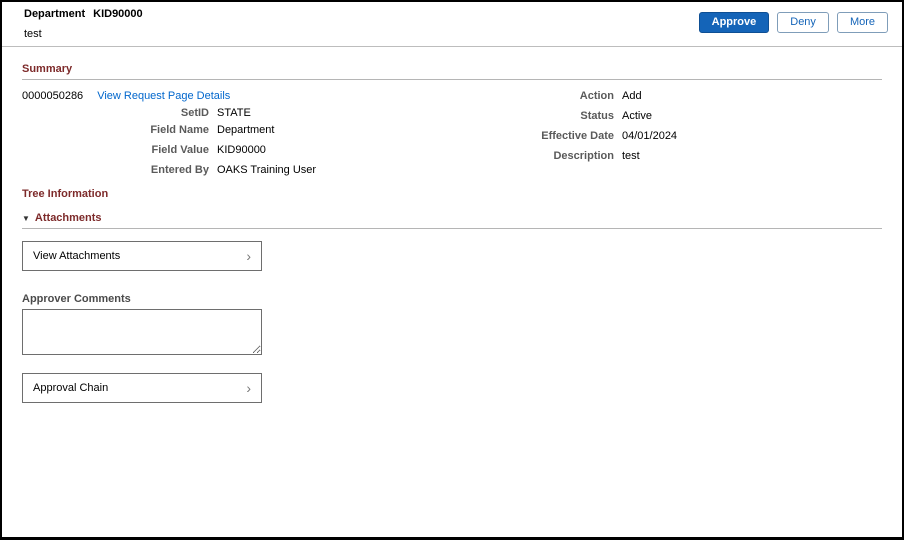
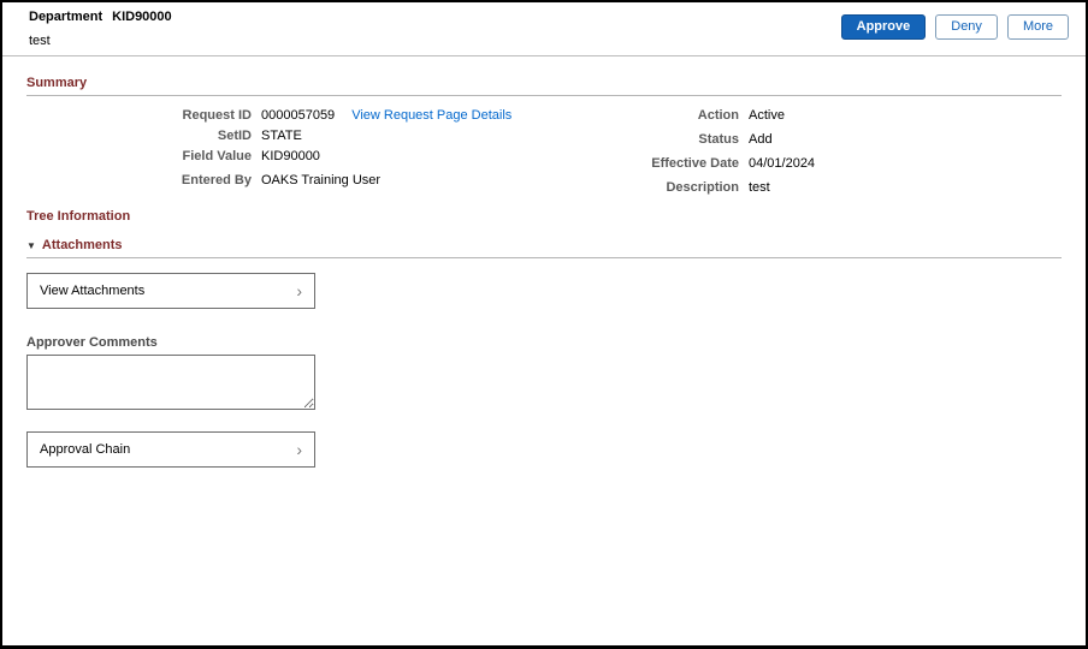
  Department KID90000
  test
  Approve
  Deny
  More
  Summary
+ Request ID
- 0000050286
+ 0000057059
  View Request Page Details
  SetID
  STATE
- Field Name
- Department
  Field Value
  KID90000
  Entered By
  OAKS Training User
  Action
- Add
+ Active
  Status
- Active
+ Add
  Effective Date
  04/01/2024
  Description
  test
  Tree Information
  ▼
  Attachments
  View Attachments
  ›
  Approver Comments
  Approval Chain
  ›
